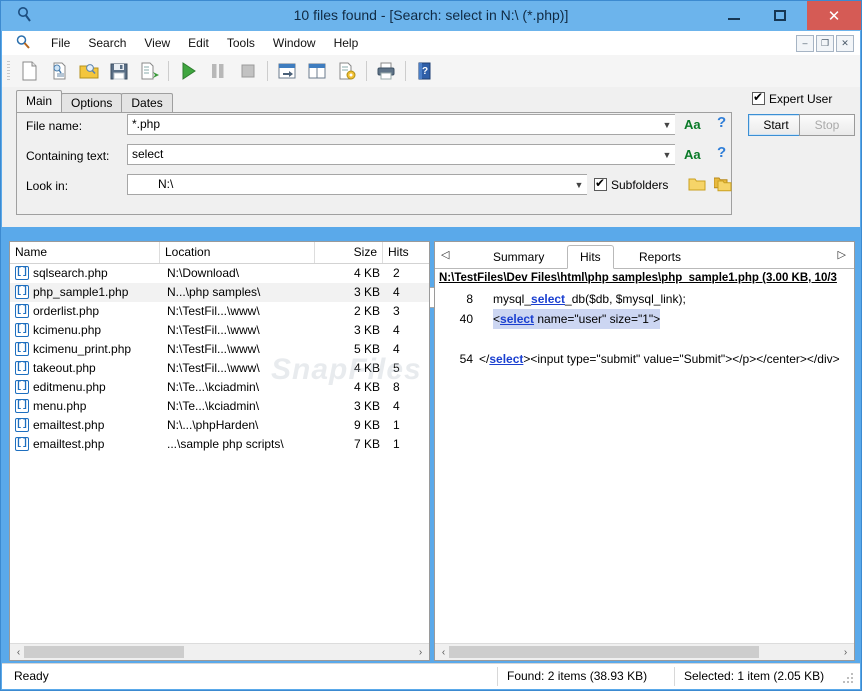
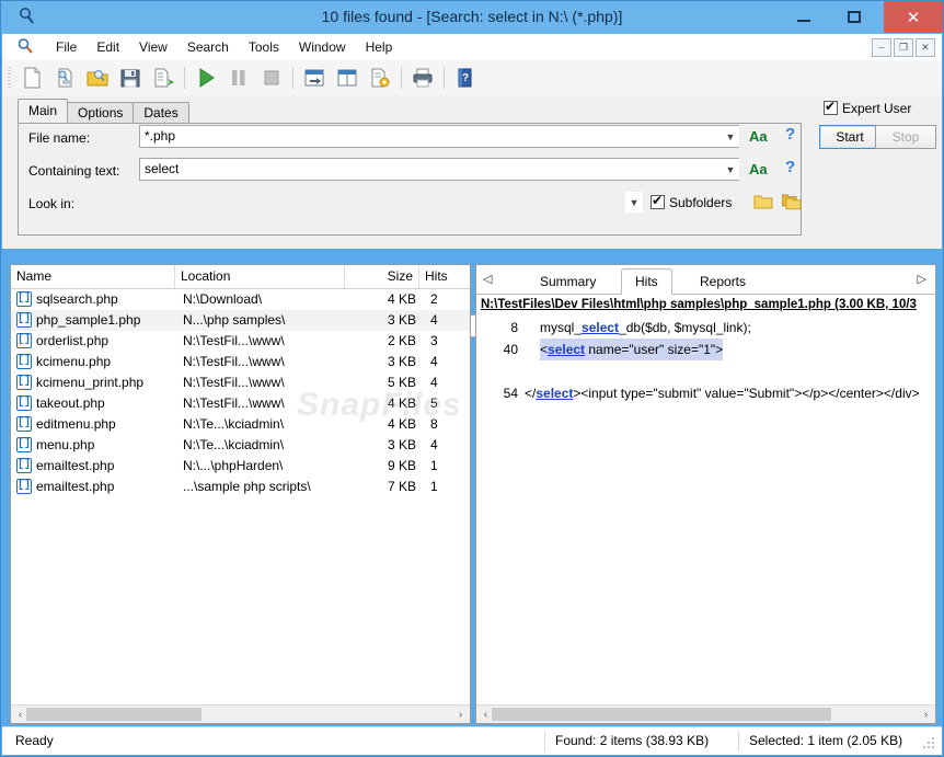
  10 files found - [Search: select in N:\ (*.php)]
  ✕
  File
- Search
+ Edit
  View
- Edit
+ Search
  Tools
  Window
  Help
  –
  ❐
  ✕
  ?
  Main
  Options
  Dates
  File name:
  *.php
  ▼
  Aa
  ?
  Containing text:
  select
  ▼
  Aa
  ?
  Look in:
- N:\
  ▼
  Subfolders
  Expert User
  Start
  Stop
  Name
  Location
  Size
  Hits
  []
  sqlsearch.php
  N:\Download\
  4 KB
  2
  []
  php_sample1.php
  N...\php samples\
  3 KB
  4
  []
  orderlist.php
  N:\TestFil...\www\
  2 KB
  3
  []
  kcimenu.php
  N:\TestFil...\www\
  3 KB
  4
  []
  kcimenu_print.php
  N:\TestFil...\www\
  5 KB
  4
  []
  takeout.php
  N:\TestFil...\www\
  4 KB
  5
  []
  editmenu.php
  N:\Te...\kciadmin\
  4 KB
  8
  []
  menu.php
  N:\Te...\kciadmin\
  3 KB
  4
  []
  emailtest.php
  N:\...\phpHarden\
  9 KB
  1
  []
  emailtest.php
  ...\sample php scripts\
  7 KB
  1
  ‹
  ›
  ◁
  Summary
  Hits
  Reports
  ▷
  N:\TestFiles\Dev Files\html\php samples\php_sample1.php (3.00 KB, 10/3
  8
  mysql_select_db($db, $mysql_link);
  40
  <select name="user" size="1">
  54
  </select><input type="submit" value="Submit"></p></center></div>
  ‹
  ›
  SnapFiles
  Ready
  Found: 2 items (38.93 KB)
  Selected: 1 item (2.05 KB)
